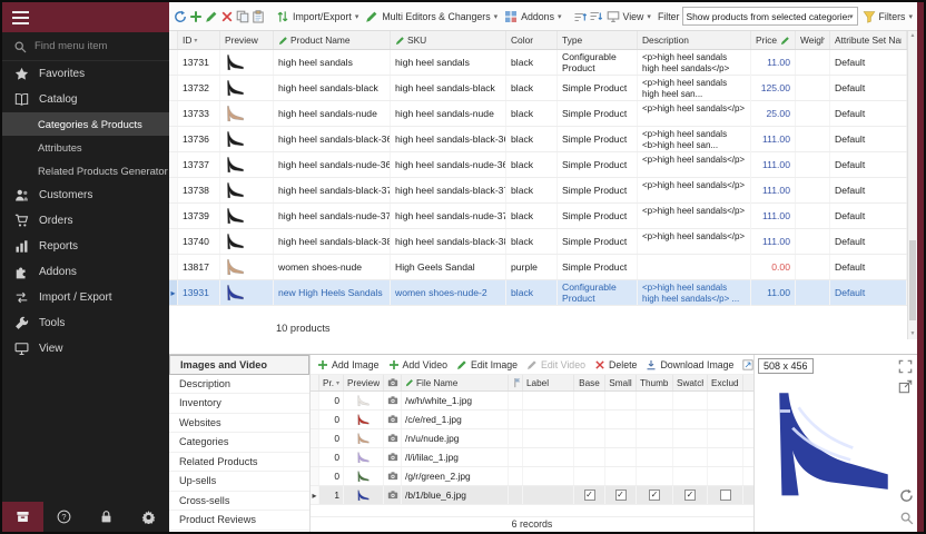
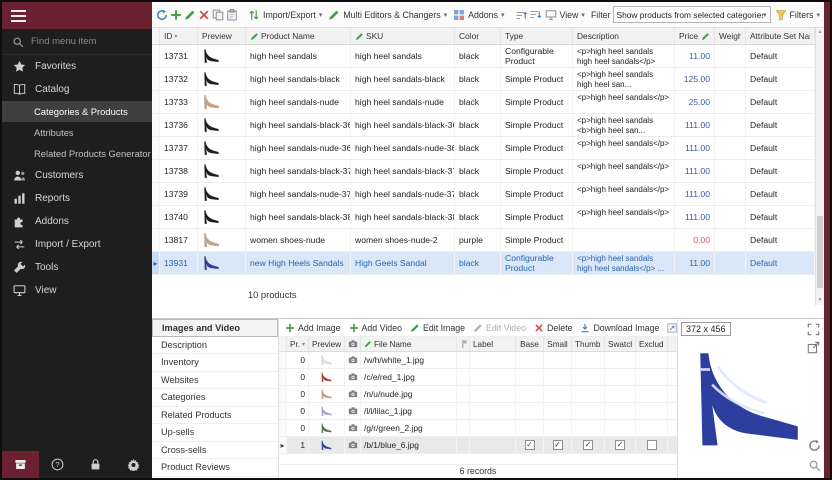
  Find menu item
  Favorites
  Catalog
  Categories & Products
  Attributes
  Related Products Generator
  Customers
- Orders
  Reports
  Addons
  Import / Export
  Tools
  View
  ?
  Import/Export
  Multi Editors & Changers
  Addons
  View
  Filter
  Show products from selected categorie
  Filters
  ID
  Preview
  Product Name
  SKU
  Color
  Type
  Description
  Price
  Weigh
  Attribute Set Na
  13731
  high heel sandals
  high heel sandals
  black
  Configurable Product
  <p>high heel sandals high heel sandals</p>
  11.00
  Default
  13732
  high heel sandals-black
  high heel sandals-black
  black
  Simple Product
  <p>high heel sandals high heel san...
  125.00
  Default
  13733
  high heel sandals-nude
  high heel sandals-nude
  black
  Simple Product
  <p>high heel sandals</p>
  25.00
  Default
  13736
  high heel sandals-black-36
  high heel sandals-black-36
  black
  Simple Product
  <p>high heel sandals <b>high heel san...
  111.00
  Default
  13737
  high heel sandals-nude-36
  high heel sandals-nude-36
  black
  Simple Product
  <p>high heel sandals</p>
  111.00
  Default
  13738
  high heel sandals-black-37
  high heel sandals-black-37
  black
  Simple Product
  <p>high heel sandals</p>
  111.00
  Default
  13739
  high heel sandals-nude-37
  high heel sandals-nude-37
  black
  Simple Product
  <p>high heel sandals</p>
  111.00
  Default
  13740
  high heel sandals-black-38
  high heel sandals-black-38
  black
  Simple Product
  <p>high heel sandals</p>
  111.00
  Default
  13817
  women shoes-nude
- High Geels Sandal
+ women shoes-nude-2
  purple
  Simple Product
  0.00
  Default
  ▸
  13931
  new High Heels Sandals
- women shoes-nude-2
+ High Geels Sandal
  black
  Configurable Product
  <p>high heel sandals high heel sandals</p> ...
  11.00
  Default
  10 products
  Images and Video
  Description
  Inventory
  Websites
  Categories
  Related Products
  Up-sells
  Cross-sells
  Product Reviews
  Add Image
  Add Video
  Edit Image
  Edit Video
  Delete
  Download Image
  Preview
  File Name
  Label
  Base
  Small
  Thumb
  Swatc
  Exclud
  0
  /w/h/white_1.jpg
  0
  /c/e/red_1.jpg
  0
  /n/u/nude.jpg
  0
  /l/i/lilac_1.jpg
  0
  /g/r/green_2.jpg
  ▸
  1
  /b/1/blue_6.jpg
  ✓
  ✓
  ✓
  ✓
  6 records
- 508 x 456
+ 372 x 456
